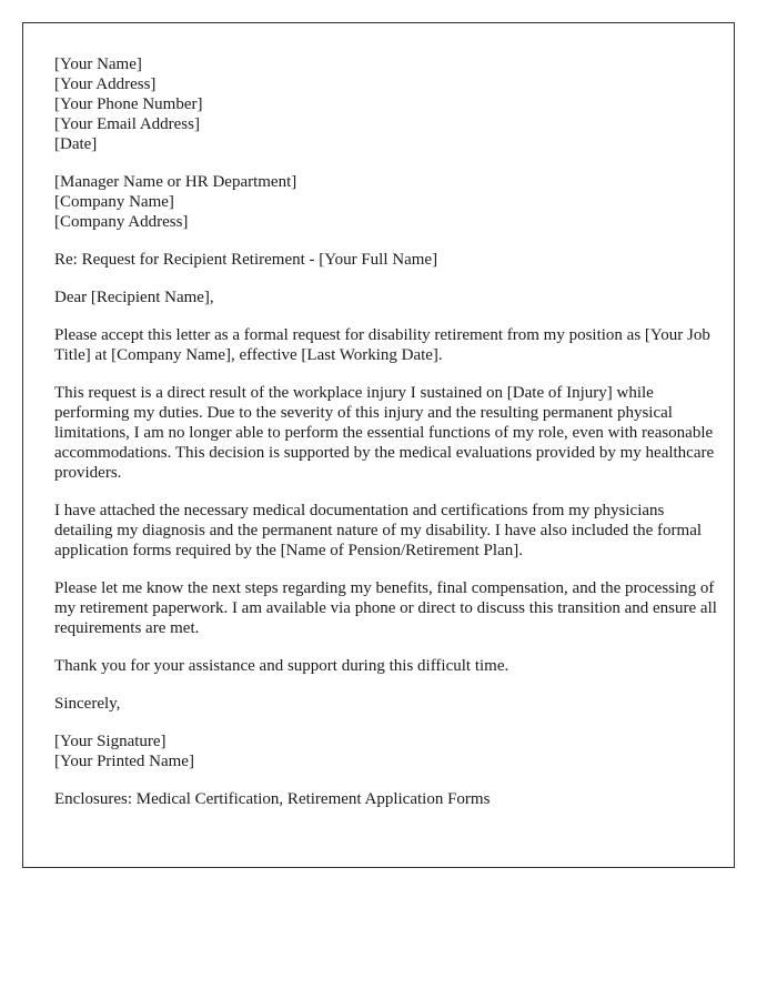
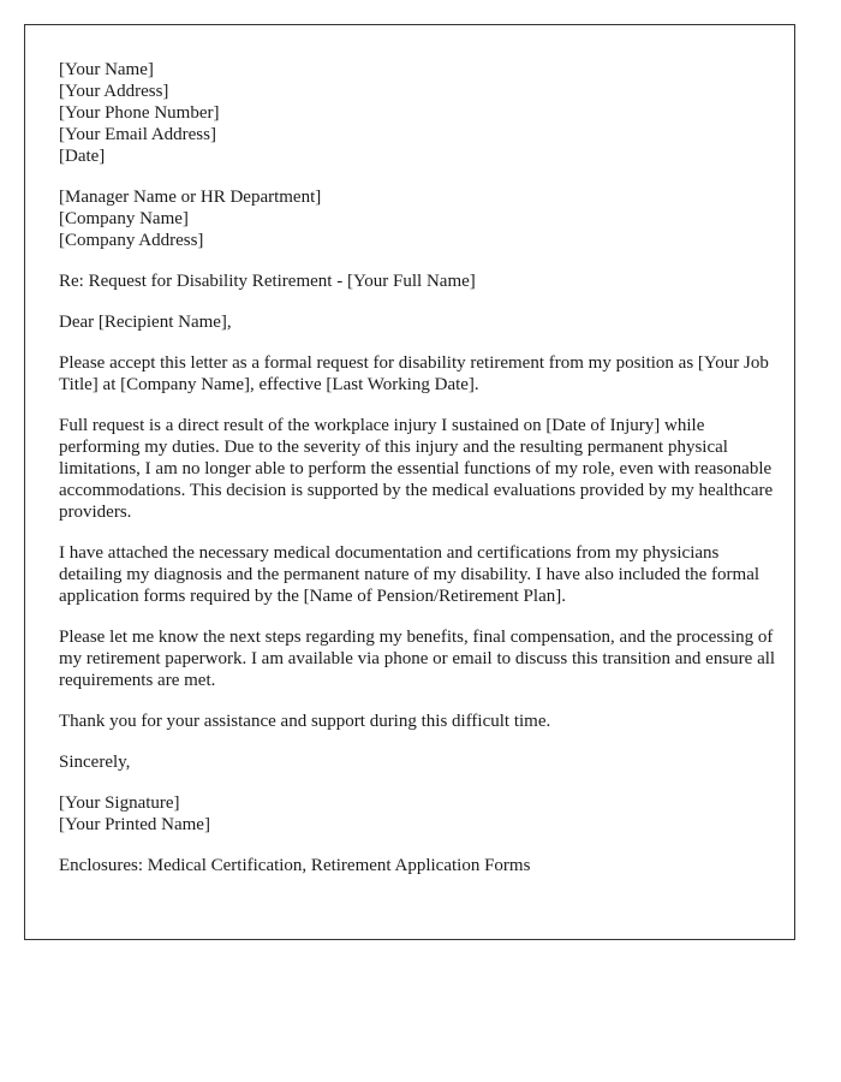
  [Your Name]
  [Your Address]
  [Your Phone Number]
  [Your Email Address]
  [Date]
  [Manager Name or HR Department]
  [Company Name]
  [Company Address]
- Re: Request for Recipient Retirement - [Your Full Name]
+ Re: Request for Disability Retirement - [Your Full Name]
  Dear [Recipient Name],
  Please accept this letter as a formal request for disability retirement from my position as [Your Job Title] at [Company Name], effective [Last Working Date].
- This request is a direct result of the workplace injury I sustained on [Date of Injury] while performing my duties. Due to the severity of this injury and the resulting permanent physical limitations, I am no longer able to perform the essential functions of my role, even with reasonable accommodations. This decision is supported by the medical evaluations provided by my healthcare providers.
+ Full request is a direct result of the workplace injury I sustained on [Date of Injury] while performing my duties. Due to the severity of this injury and the resulting permanent physical limitations, I am no longer able to perform the essential functions of my role, even with reasonable accommodations. This decision is supported by the medical evaluations provided by my healthcare providers.
  I have attached the necessary medical documentation and certifications from my physicians detailing my diagnosis and the permanent nature of my disability. I have also included the formal application forms required by the [Name of Pension/Retirement Plan].
- Please let me know the next steps regarding my benefits, final compensation, and the processing of my retirement paperwork. I am available via phone or direct to discuss this transition and ensure all requirements are met.
+ Please let me know the next steps regarding my benefits, final compensation, and the processing of my retirement paperwork. I am available via phone or email to discuss this transition and ensure all requirements are met.
  Thank you for your assistance and support during this difficult time.
  Sincerely,
  [Your Signature]
  [Your Printed Name]
  Enclosures: Medical Certification, Retirement Application Forms
